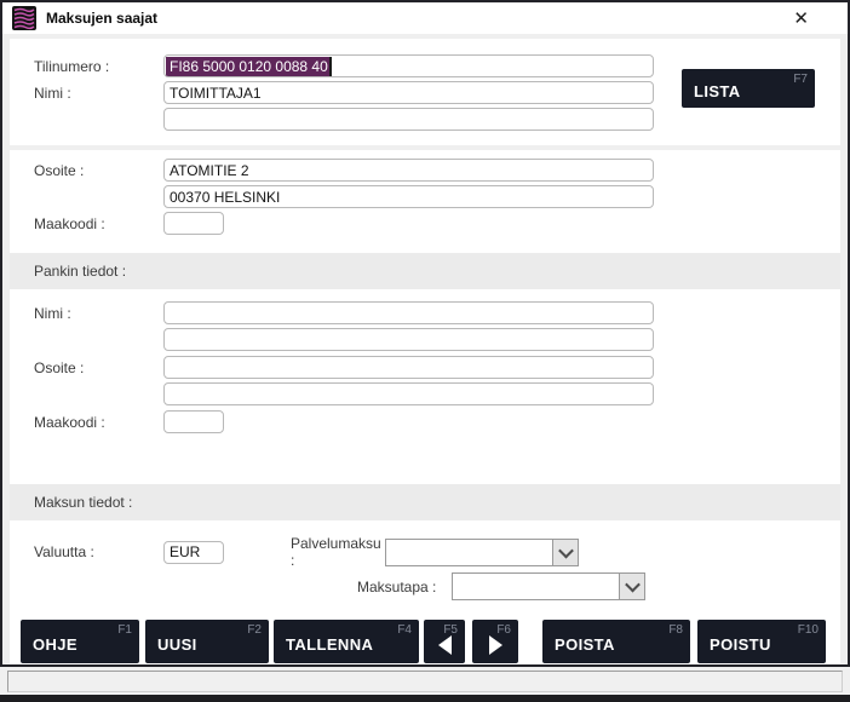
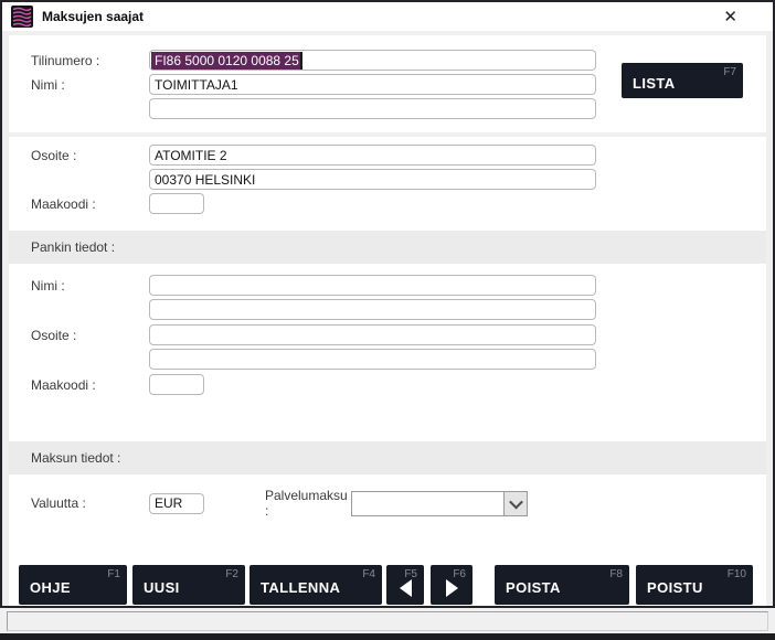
  Maksujen saajat
  ✕
  Tilinumero :
- FI86 5000 0120 0088 40
+ FI86 5000 0120 0088 25
  Nimi :
  TOIMITTAJA1
  F7
  LISTA
  Osoite :
  ATOMITIE 2
  00370 HELSINKI
  Maakoodi :
  Pankin tiedot :
  Nimi :
  Osoite :
  Maakoodi :
  Maksun tiedot :
  Valuutta :
  EUR
  Palvelumaksu :
- Maksutapa :
  F1
  OHJE
  F2
  UUSI
  F4
  TALLENNA
  F5
  F6
  F8
  POISTA
  F10
  POISTU
